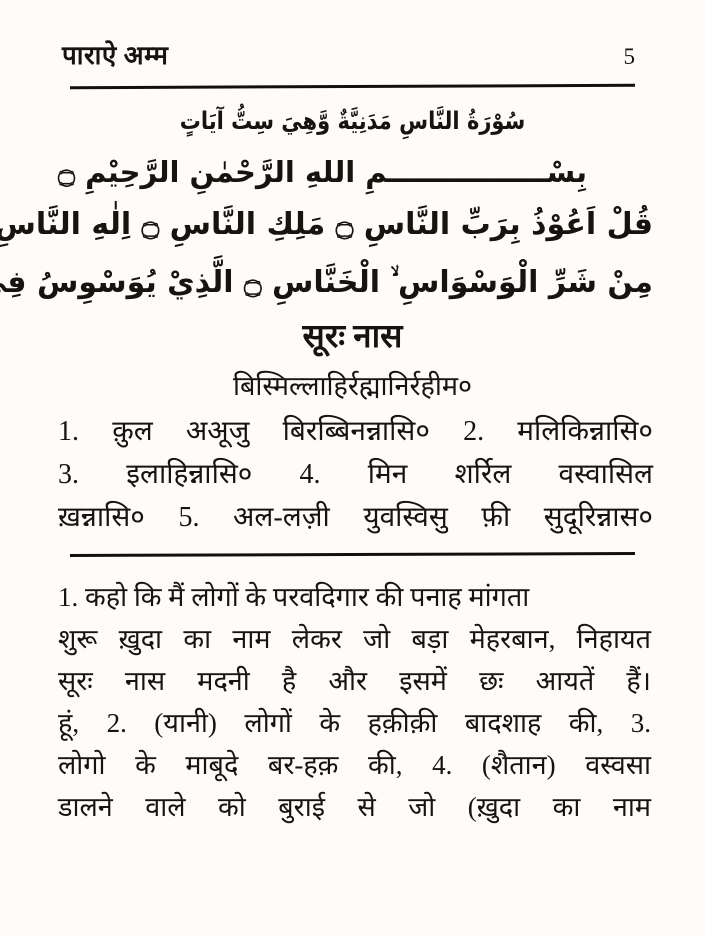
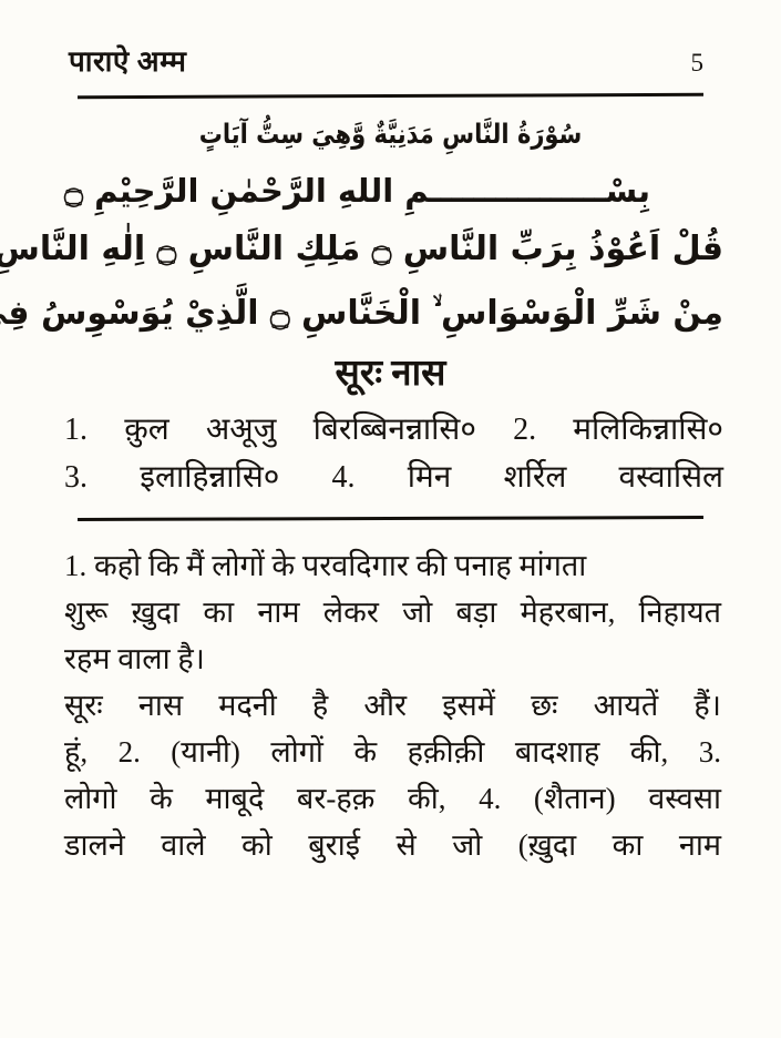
  पाराऐ अम्म
  5
  سُوْرَةُ النَّاسِ مَدَنِيَّةٌ وَّهِيَ سِتُّ آيَاتٍ
  بِسْــــــــــــــــمِ اللهِ الرَّحْمٰنِ الرَّحِيْمِ ۝
  قُلْ اَعُوْذُ بِرَبِّ النَّاسِ ۝ مَلِكِ النَّاسِ ۝ اِلٰهِ النَّاسِ
  مِنْ شَرِّ الْوَسْوَاسِ ۙ الْخَنَّاسِ ۝ الَّذِيْ يُوَسْوِسُ فِ
  सूरः नास
- बिस्मिल्लाहिर्रह्मानिर्रहीम०
  1. क़ुल अअूजु बिरब्बिनन्नासि० 2. मलिकिन्नासि०
  3. इलाहिन्नासि० 4. मिन शर्रिल वस्वासिल
- ख़न्नासि० 5. अल-लज़ी युवस्विसु फ़ी सुदूरिन्नास०
  1. कहो कि मैं लोगों के परवदिगार की पनाह मांगता
  शुरू ख़ुदा का नाम लेकर जो बड़ा मेहरबान, निहायत
+ रहम वाला है।
  सूरः नास मदनी है और इसमें छः आयतें हैं।
  हूं, 2. (यानी) लोगों के हक़ीक़ी बादशाह की, 3.
  लोगो के माबूदे बर-हक़ की, 4. (शैतान) वस्वसा
  डालने वाले को बुराई से जो (ख़ुदा का नाम
